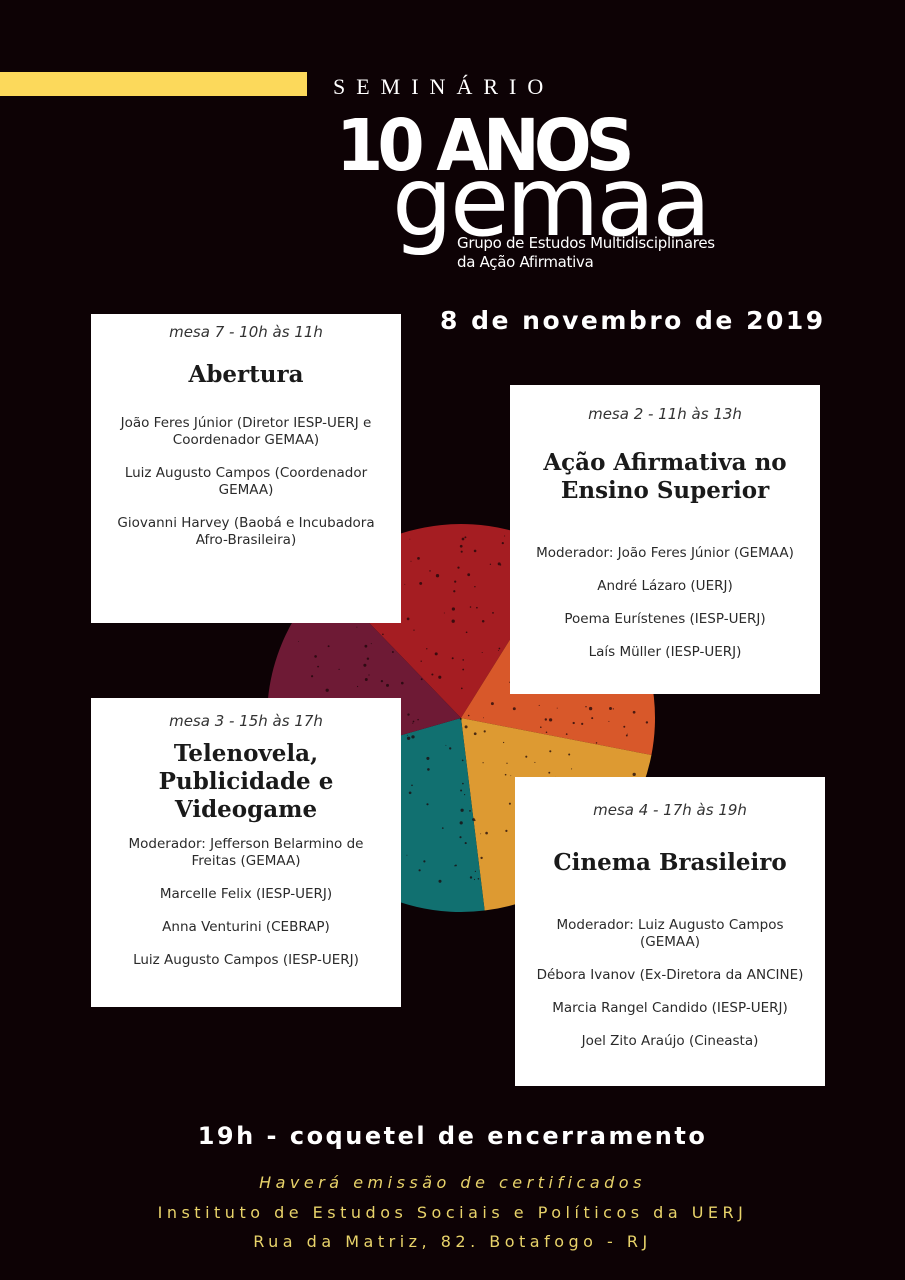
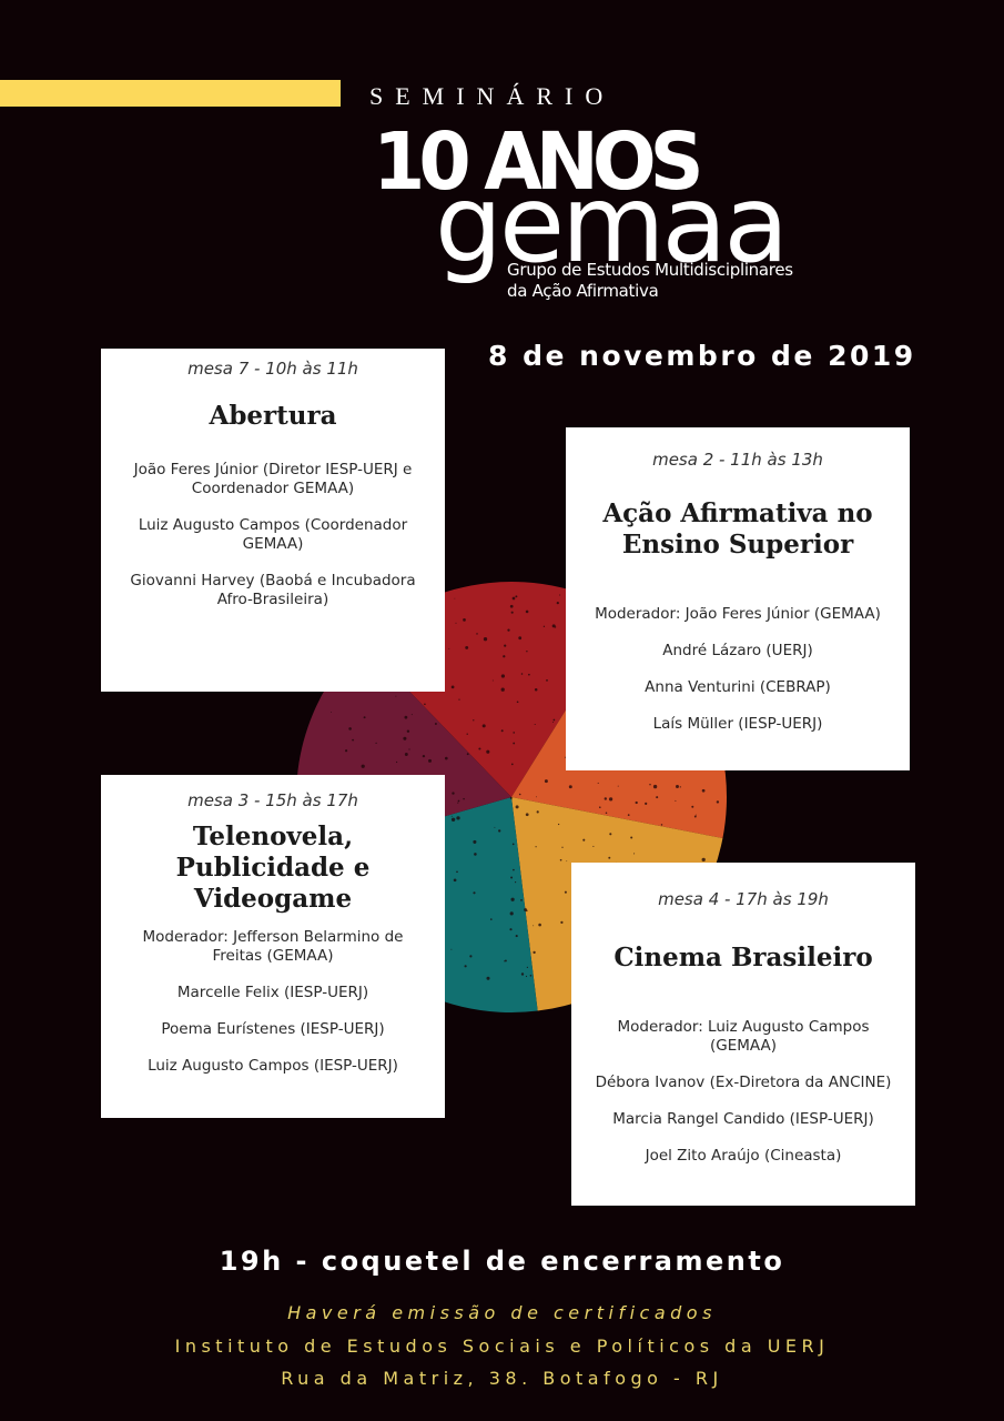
  SEMINÁRIO
  10 ANOS
  gemaa
  Grupo de Estudos Multidisciplinares
  da Ação Afirmativa
  8 de novembro de 2019
  mesa 7 - 10h às 11h
  Abertura
  João Feres Júnior (Diretor IESP-UERJ e Coordenador GEMAA)
  Luiz Augusto Campos (Coordenador GEMAA)
  Giovanni Harvey (Baobá e Incubadora Afro-Brasileira)
  mesa 2 - 11h às 13h
  Ação Afirmativa no Ensino Superior
  Moderador: João Feres Júnior (GEMAA)
  André Lázaro (UERJ)
- Poema Eurístenes (IESP-UERJ)
+ Anna Venturini (CEBRAP)
  Laís Müller (IESP-UERJ)
  mesa 3 - 15h às 17h
  Telenovela, Publicidade e Videogame
  Moderador: Jefferson Belarmino de Freitas (GEMAA)
  Marcelle Felix (IESP-UERJ)
- Anna Venturini (CEBRAP)
+ Poema Eurístenes (IESP-UERJ)
  Luiz Augusto Campos (IESP-UERJ)
  mesa 4 - 17h às 19h
  Cinema Brasileiro
  Moderador: Luiz Augusto Campos (GEMAA)
  Débora Ivanov (Ex-Diretora da ANCINE)
  Marcia Rangel Candido (IESP-UERJ)
  Joel Zito Araújo (Cineasta)
  19h - coquetel de encerramento
  Haverá emissão de certificados
  Instituto de Estudos Sociais e Políticos da UERJ
- Rua da Matriz, 82. Botafogo - RJ
+ Rua da Matriz, 38. Botafogo - RJ
